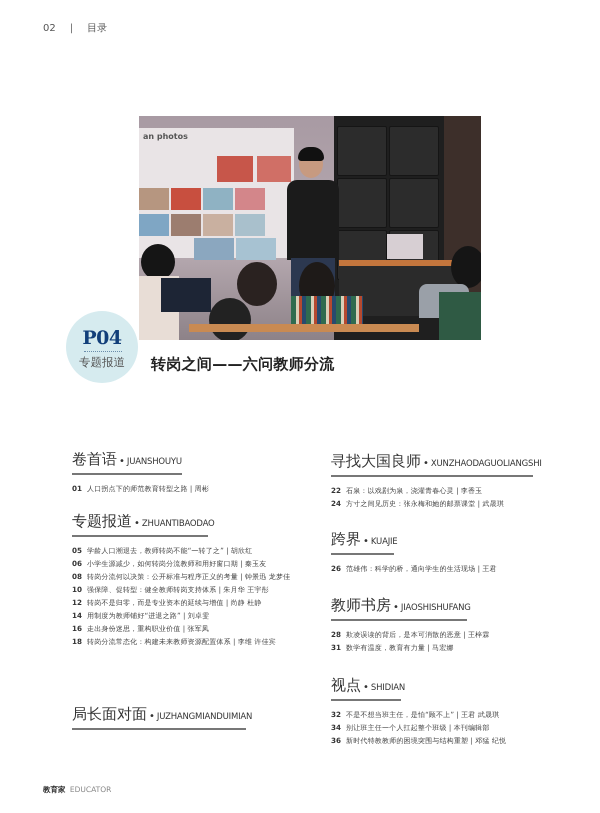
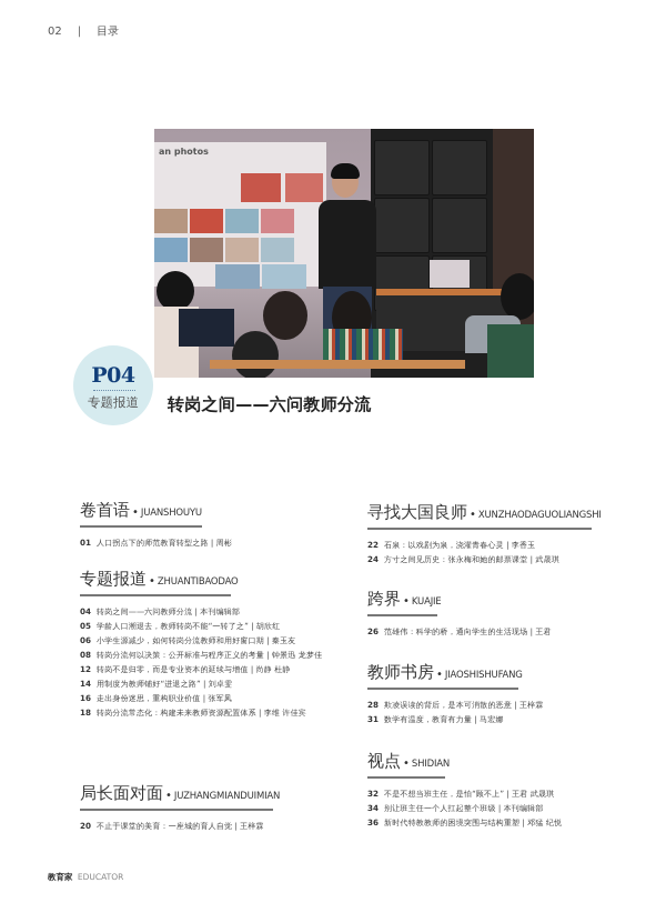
  02
  |
  目录
  an photos
  P04
  专题报道
  转岗之间——六问教师分流
  卷首语
  •
  JUANSHOUYU
  01
  人口拐点下的师范教育转型之路 | 周彬
  专题报道
  •
  ZHUANTIBAODAO
+ 04
+ 转岗之间——六问教师分流 | 本刊编辑部
  05
  学龄人口潮退去，教师转岗不能“一转了之” | 胡欣红
  06
  小学生源减少，如何转岗分流教师和用好窗口期 | 秦玉友
  08
  转岗分流何以决策：公开标准与程序正义的考量 | 钟景迅 龙梦佳
- 10
- 强保障、促转型：健全教师转岗支持体系 | 朱月华 王宇彤
  12
  转岗不是归零，而是专业资本的延续与增值 | 尚静 杜静
  14
  用制度为教师铺好“进退之路” | 刘卓雯
  16
  走出身份迷思，重构职业价值 | 张军凤
  18
  转岗分流常态化：构建未来教师资源配置体系 | 李维 许佳宾
  局长面对面
  •
  JUZHANGMIANDUIMIAN
+ 20
+ 不止于课堂的美育：一座城的育人自觉 | 王梓霖
  寻找大国良师
  •
  XUNZHAODAGUOLIANGSHI
  22
  石泉：以戏剧为泉，浇灌青春心灵 | 李香玉
  24
  方寸之间见历史：张永梅和她的邮票课堂 | 武晟琪
  跨界
  •
  KUAJIE
  26
  范雄伟：科学的桥，通向学生的生活现场 | 王君
  教师书房
  •
  JIAOSHISHUFANG
  28
  欺凌误读的背后，是本可消散的恶意 | 王梓霖
  31
  数学有温度，教育有力量 | 马宏娜
  视点
  •
  SHIDIAN
  32
  不是不想当班主任，是怕“顾不上” | 王君 武晟琪
  34
  别让班主任一个人扛起整个班级 | 本刊编辑部
  36
  新时代特教教师的困境突围与结构重塑 | 邓猛 纪悦
  教育家 EDUCATOR
